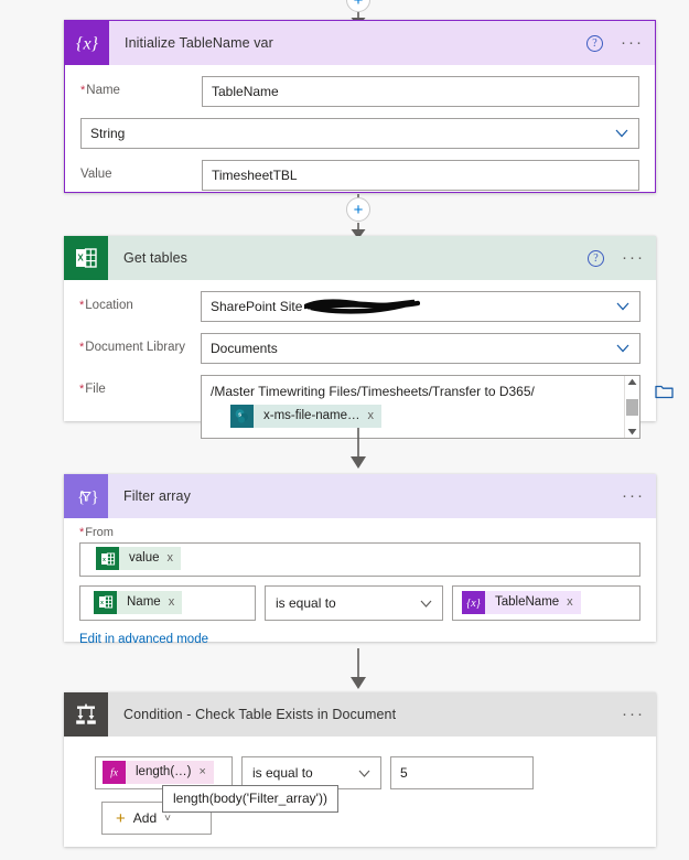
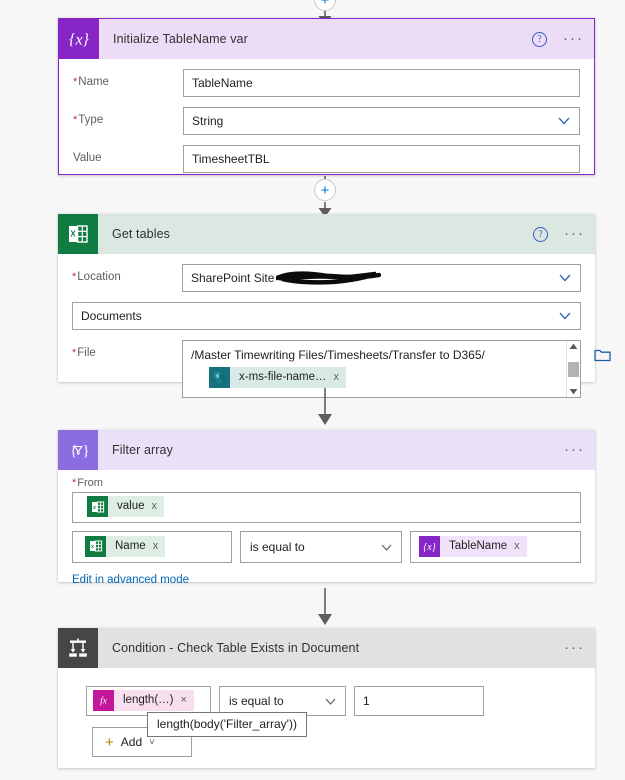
  +
  {x}
  Initialize TableName var
  ?
  ···
  Name
  TableName
+ Type
  String
  Value
  TimesheetTBL
  +
  X
  Get tables
  ?
  ···
  Location
  SharePoint Site
- Document Library
  Documents
  File
  /Master Timewriting Files/Timesheets/Transfer to D365/
  x-ms-file-name…
  x
  {
  }
  Filter array
  ···
  From
  value
  x
  Name
  x
  is equal to
  {x}
  TableName
  x
  Edit in advanced mode
  Condition - Check Table Exists in Document
  ···
  fx
  length(…)
  ×
  is equal to
- 5
+ 1
  +
  Add
  ˅
  length(body('Filter_array'))
